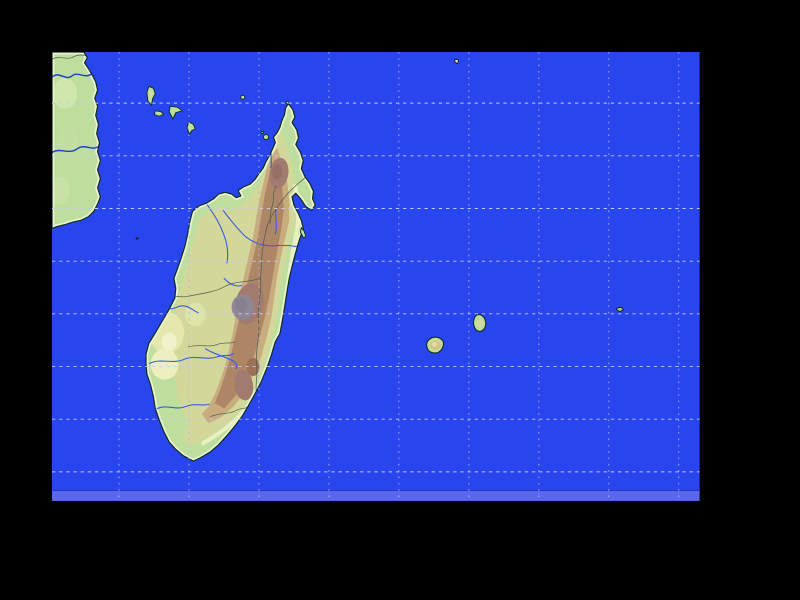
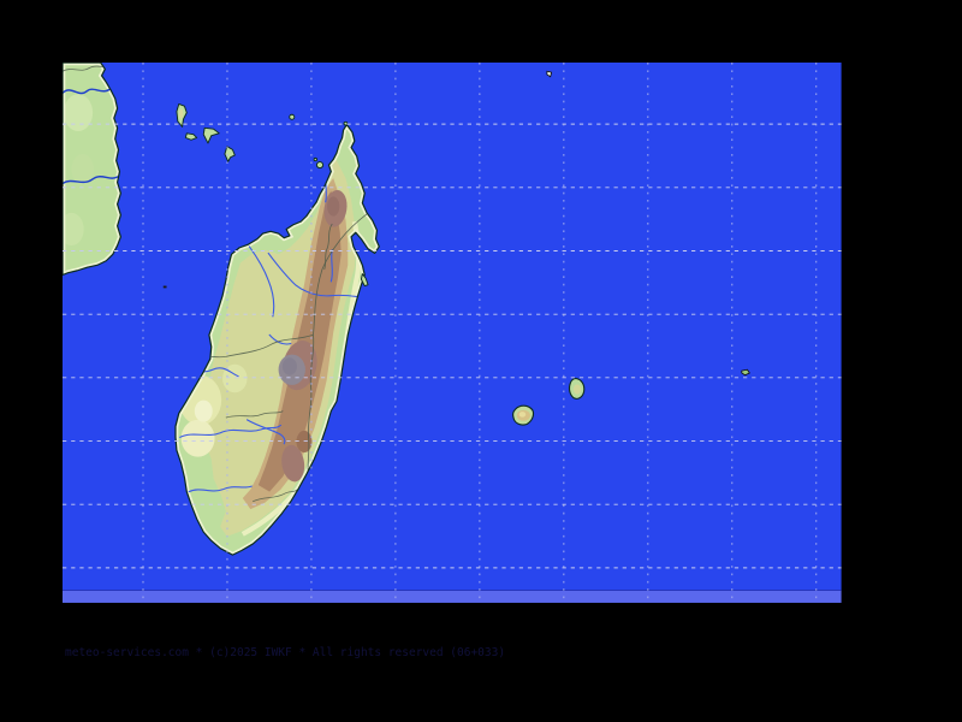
+ meteo-services.com * (c)2025 IWKF * All rights reserved (06+033)
